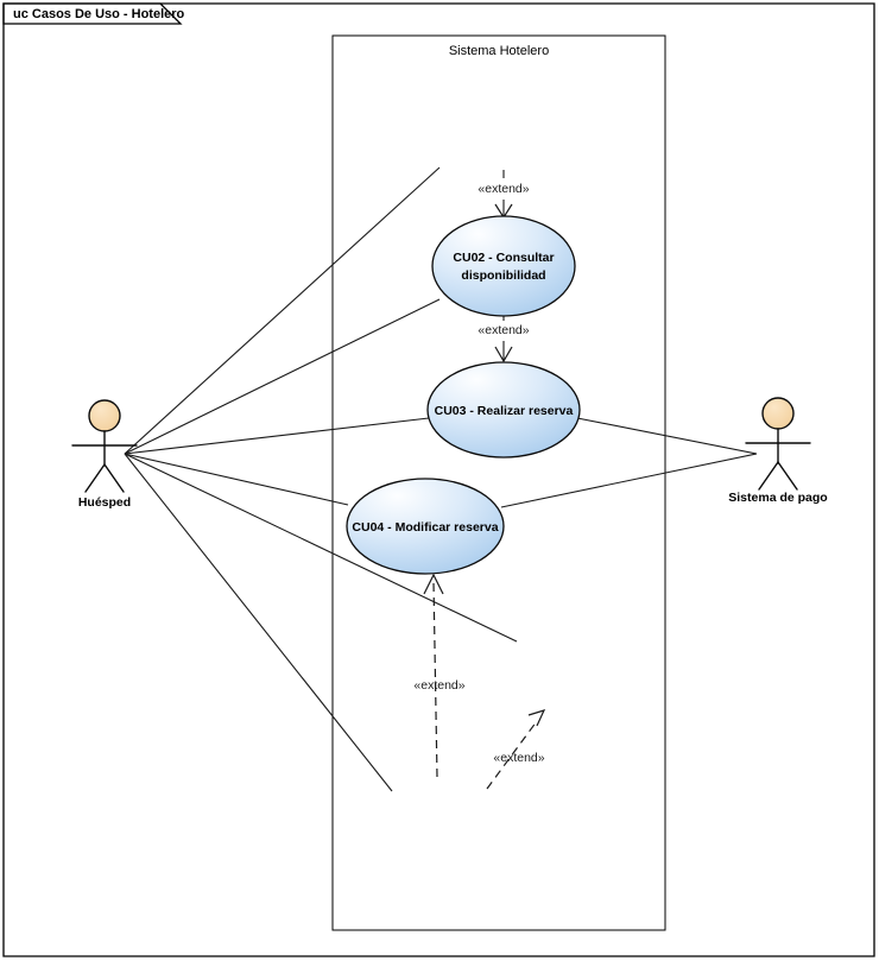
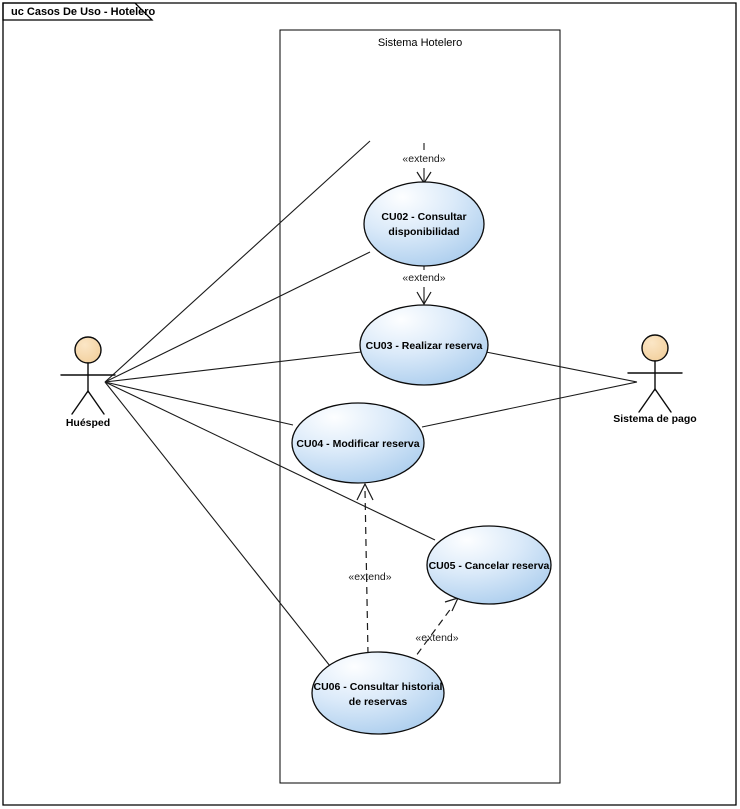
  uc Casos De Uso - Hotelero
  Sistema Hotelero
  «extend»
  «extend»
  «extend»
  «extend»
  CU02 - Consultar
  disponibilidad
  CU03 - Realizar reserva
  CU04 - Modificar reserva
+ CU05 - Cancelar reserva
+ CU06 - Consultar historial
+ de reservas
  Huésped
  Sistema de pago
